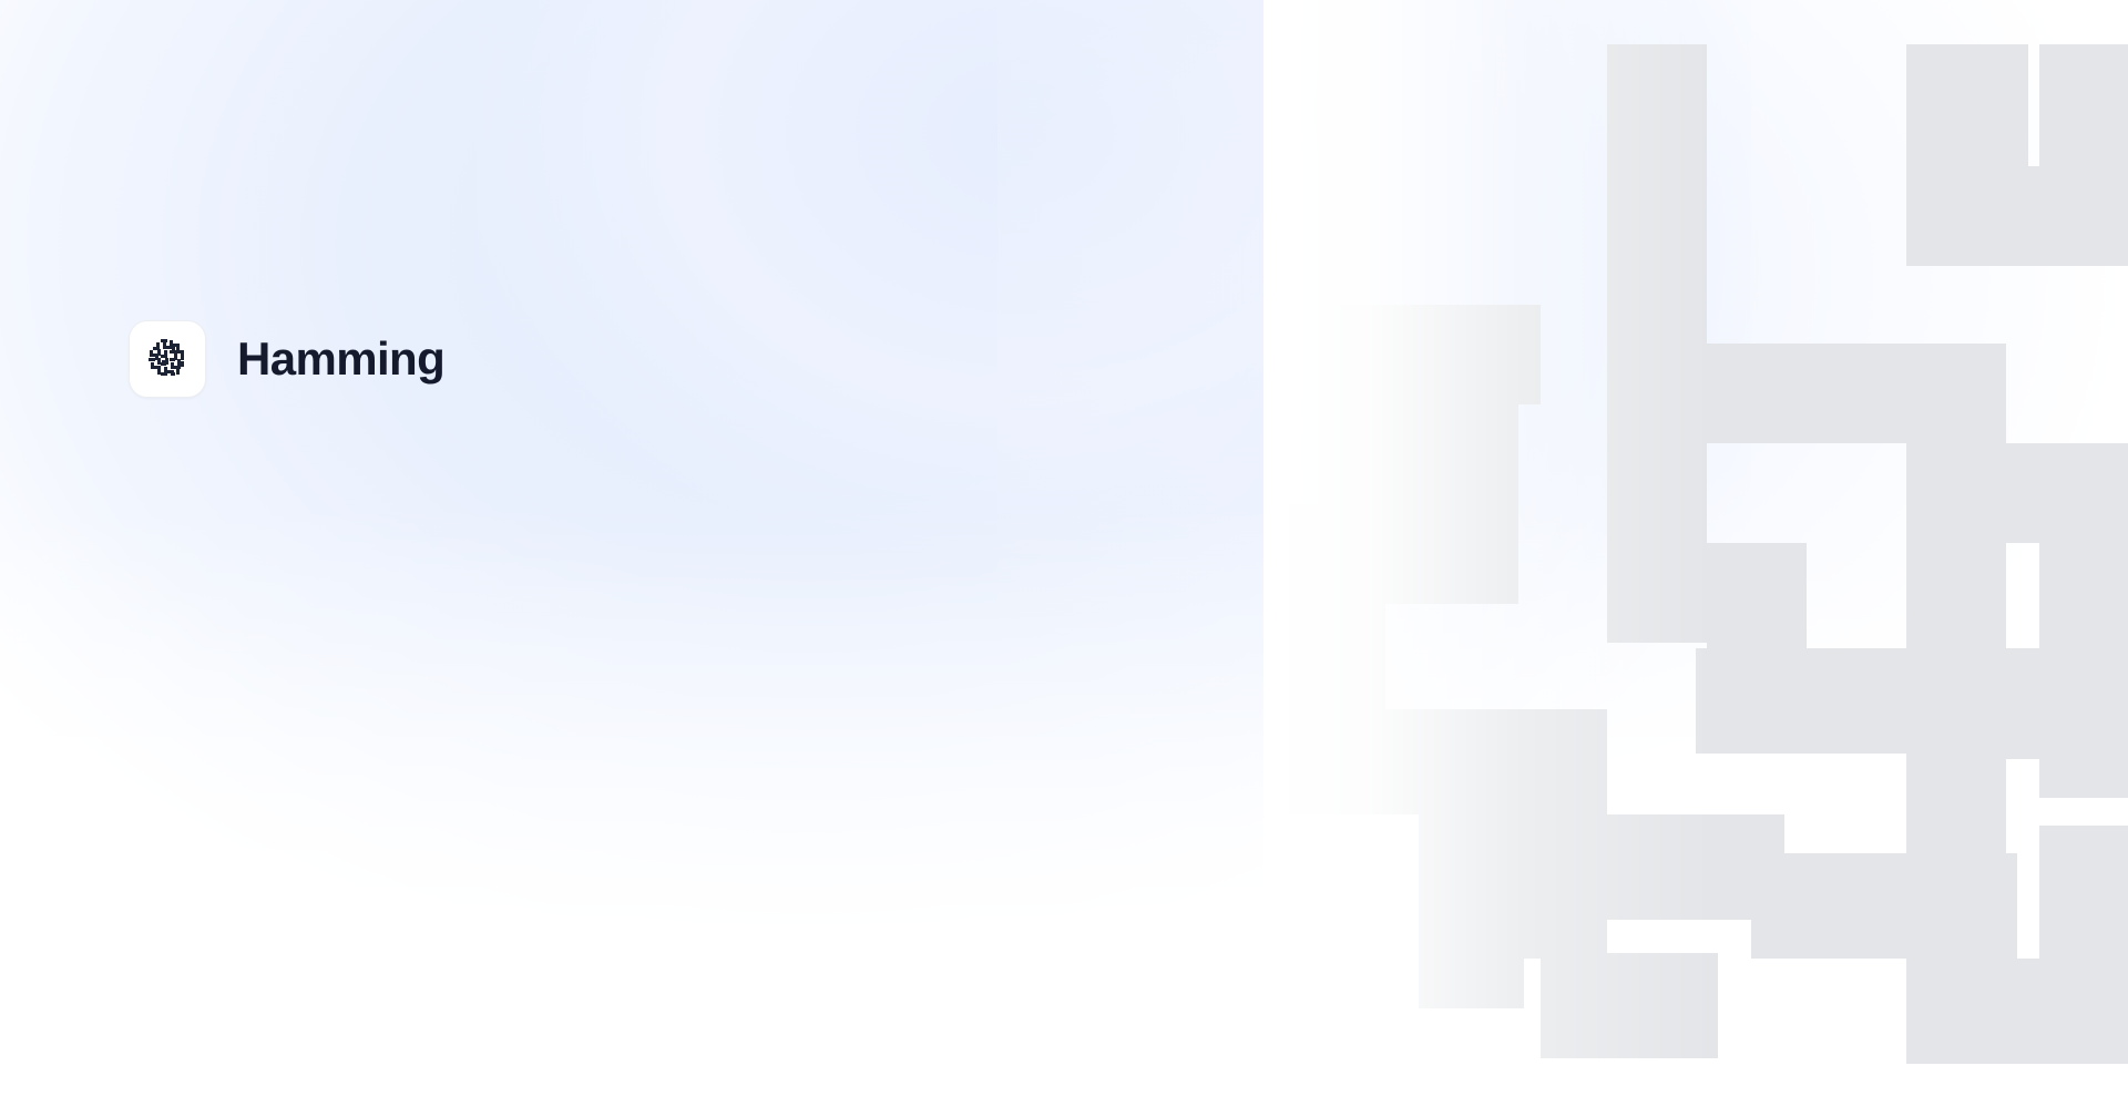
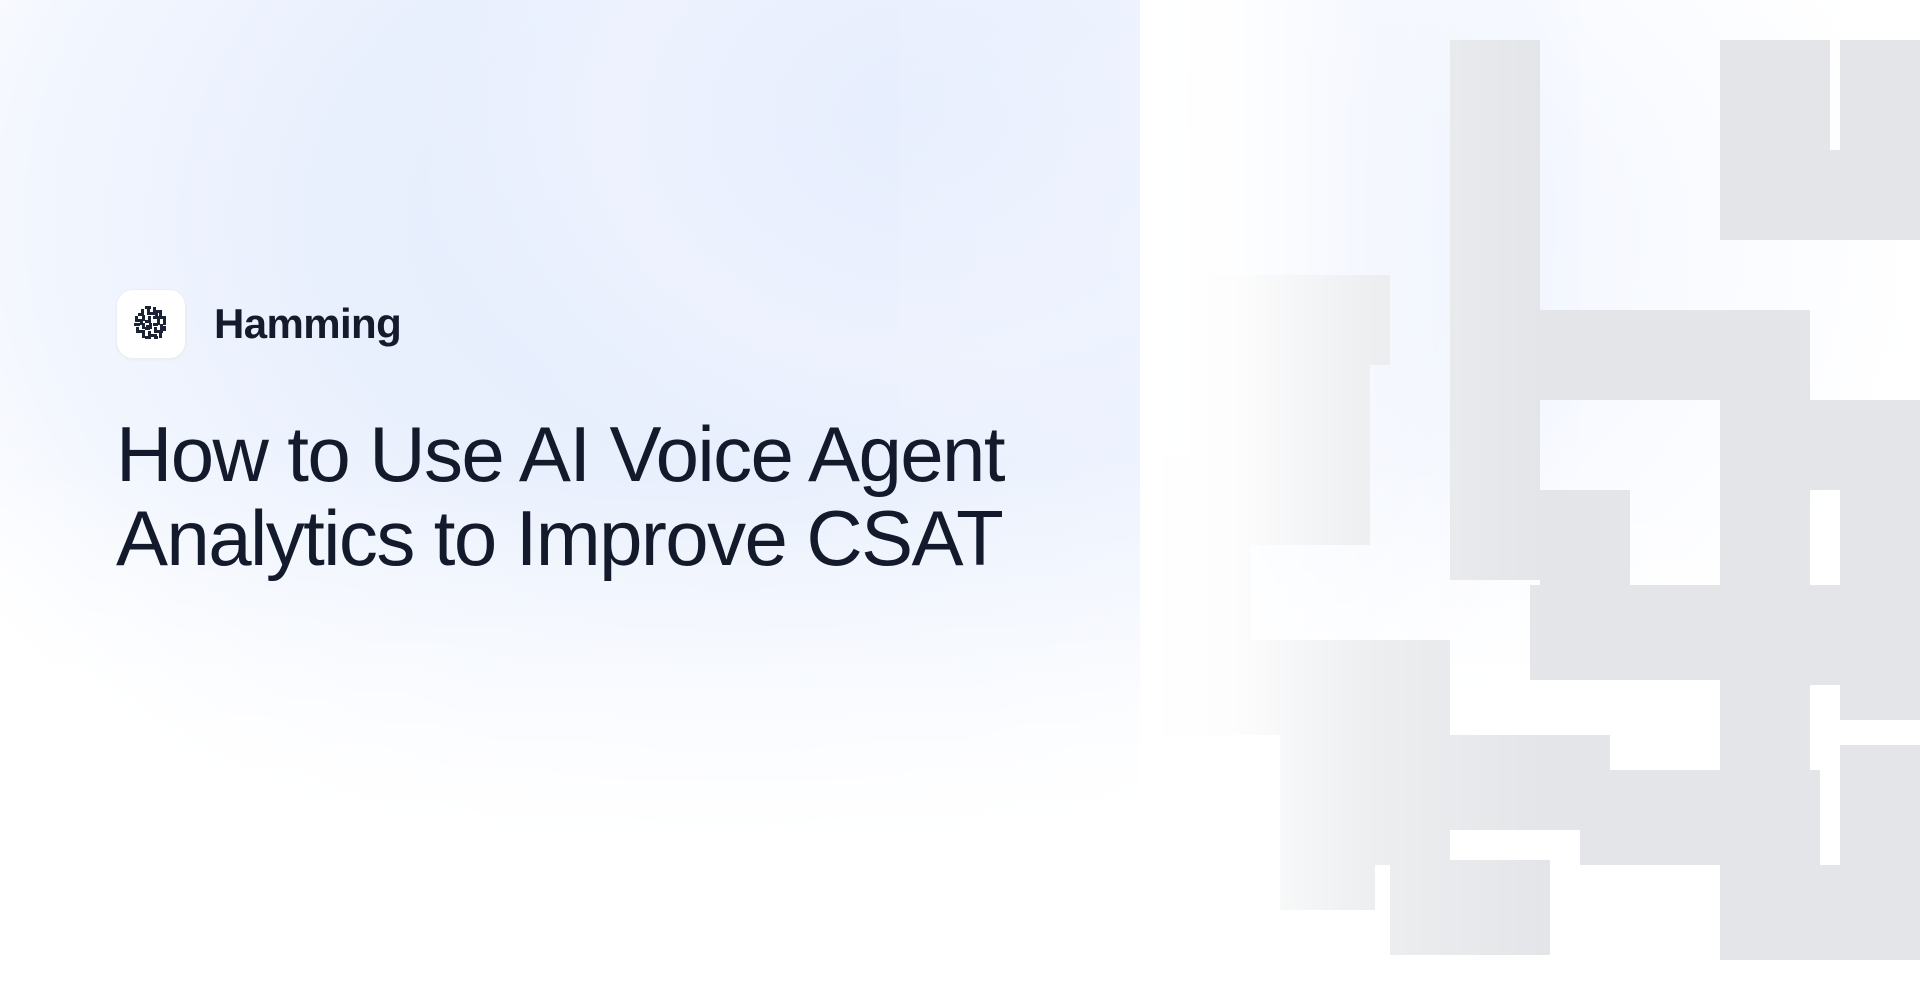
  Hamming
+ How to Use AI Voice Agent
+ Analytics to Improve CSAT
